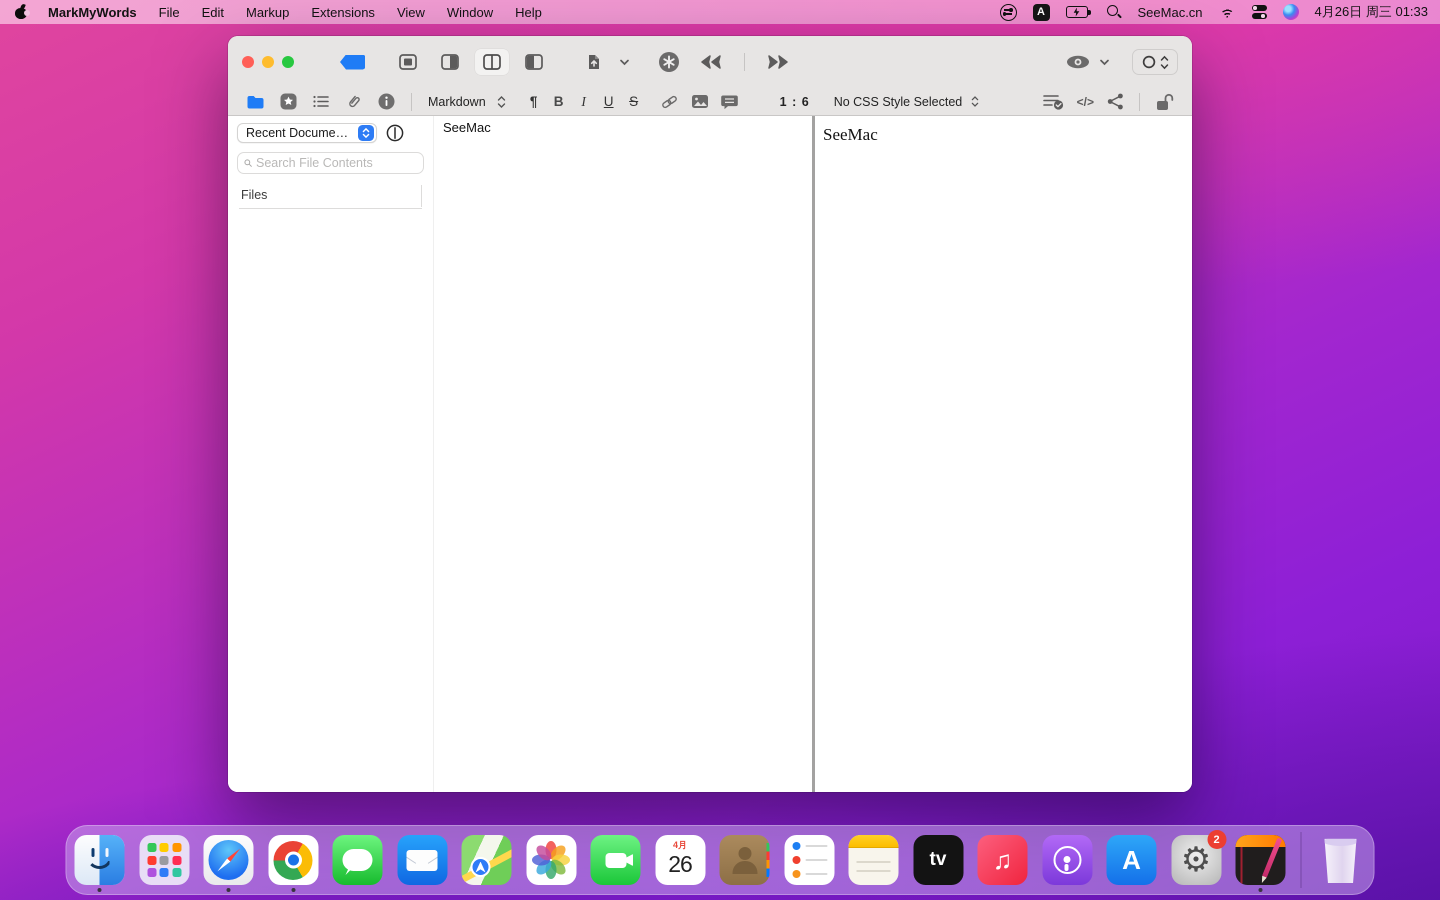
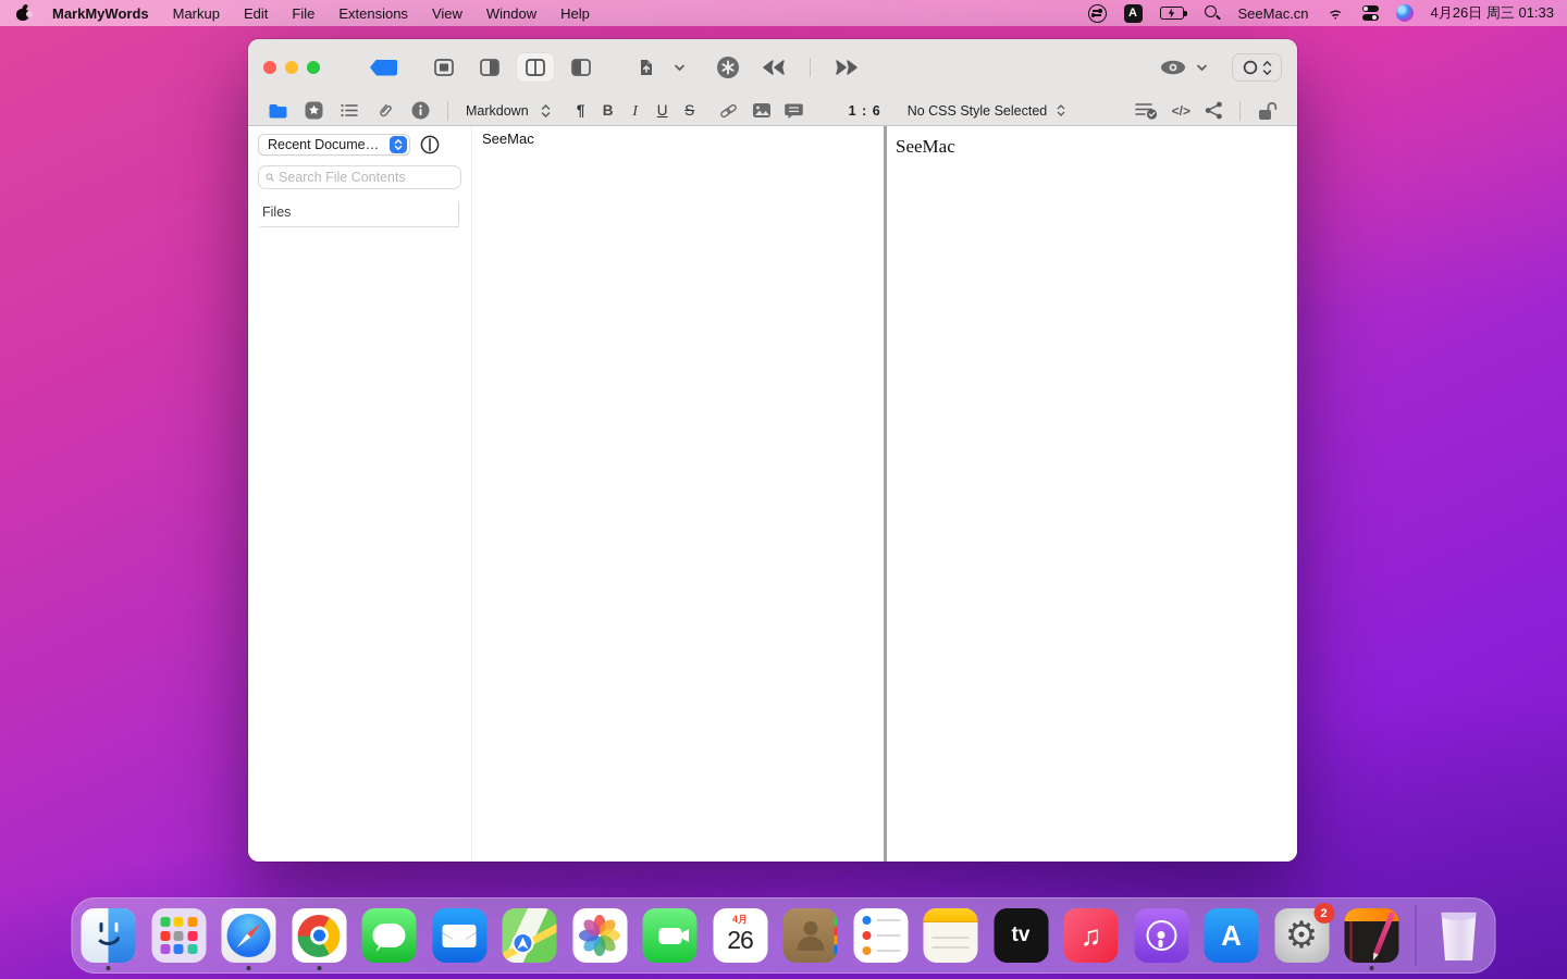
  MarkMyWords
- File
+ Markup
  Edit
- Markup
+ File
  Extensions
  View
  Window
  Help
  A
  SeeMac.cn
  4月26日 周三 01:33
  Markdown
  ¶
  B
  I
  U
  S
  1 : 6
  No CSS Style Selected
  </>
  Recent Docume…
  Search File Contents
  Files
  SeeMac
  SeeMac
  4月
  26
  tv
  ♫
  A
  ⚙
  2
